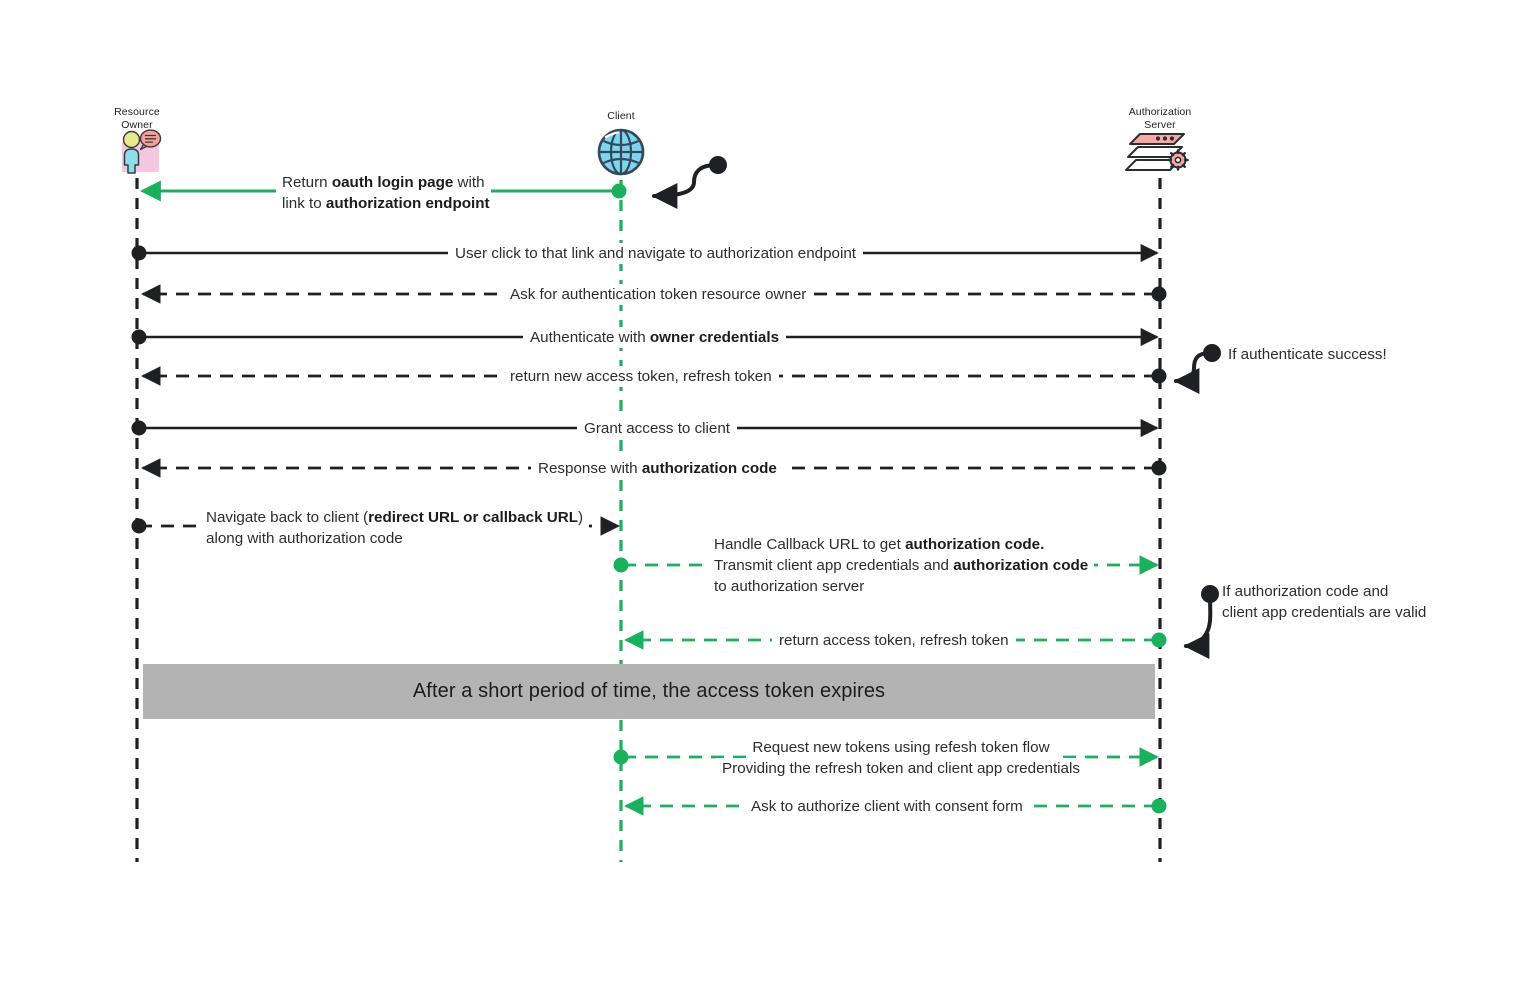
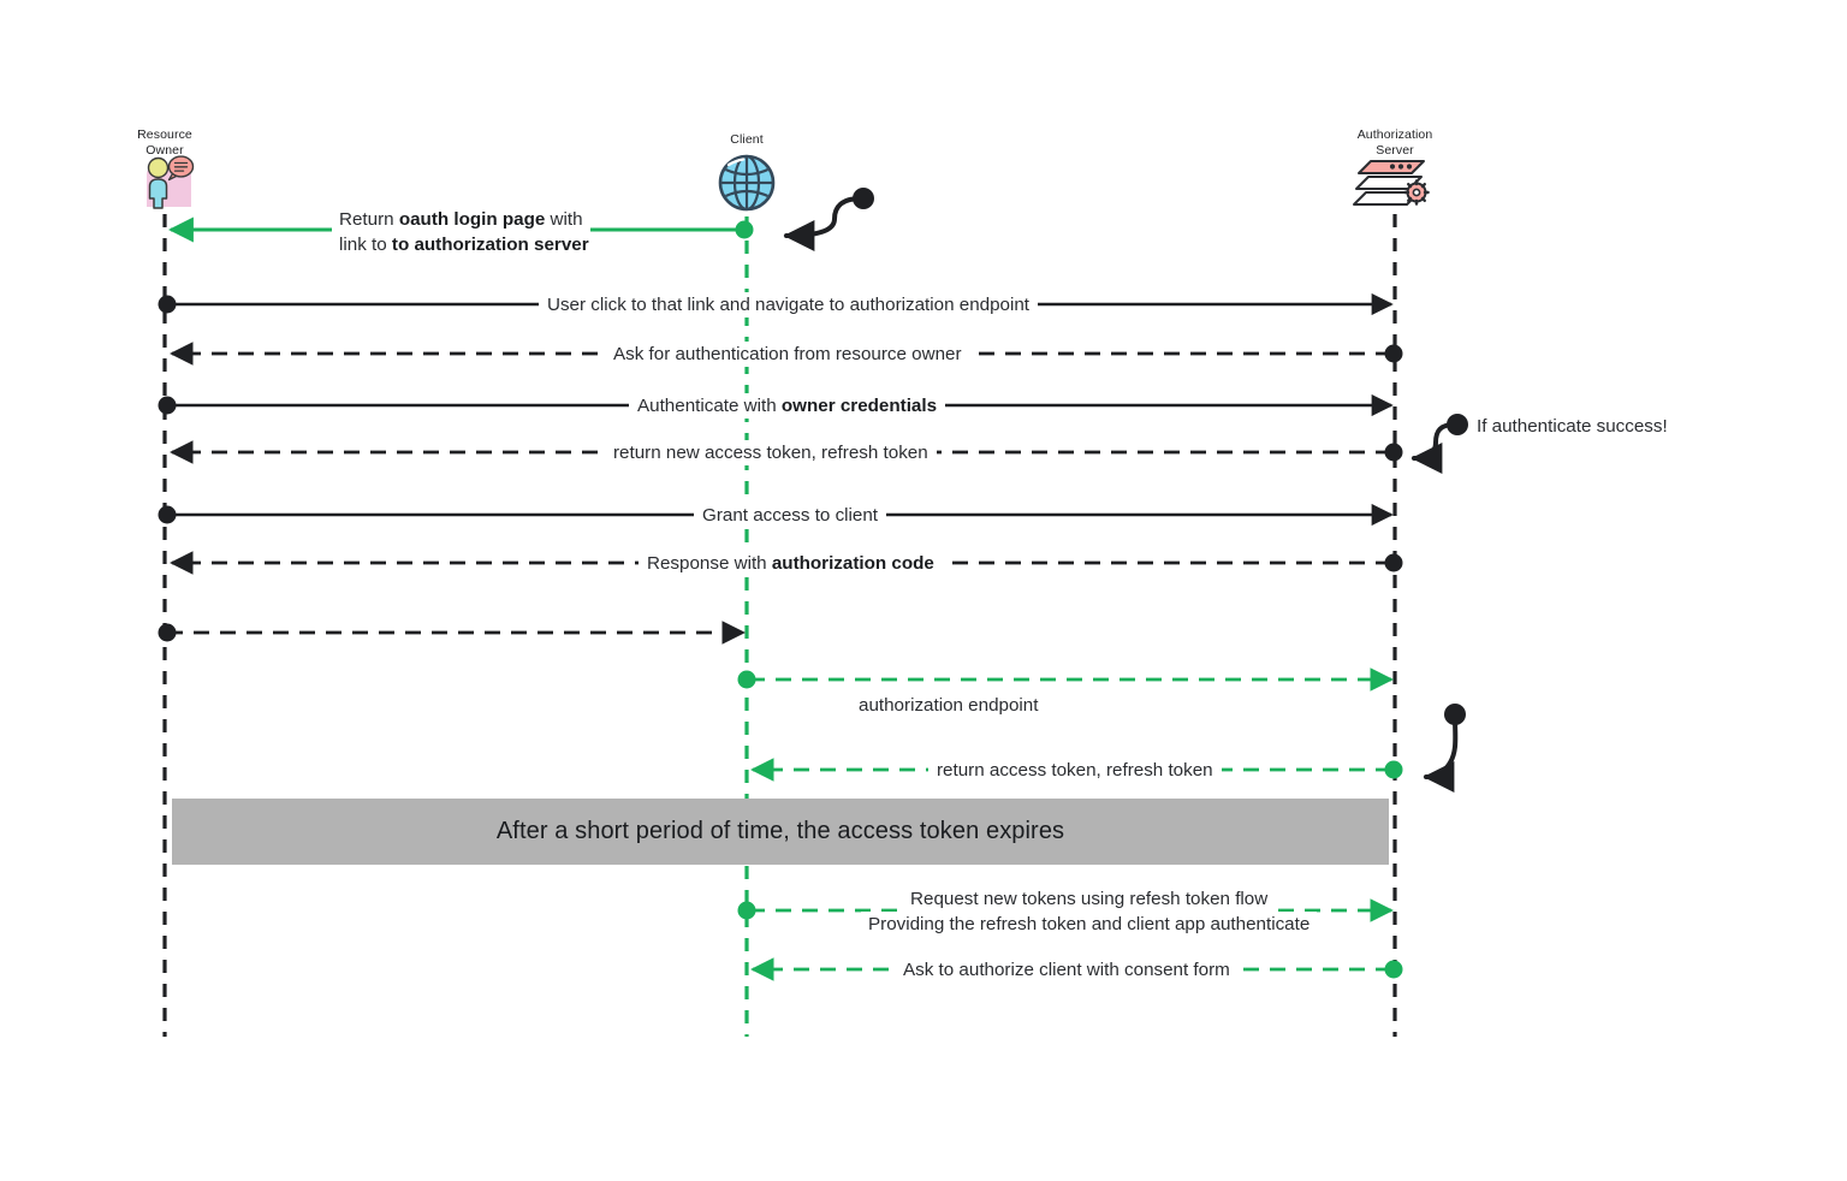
  Resource
  Owner
  Client
  Authorization
  Server
  After a short period of time, the access token expires
  Return oauth login page with
- link to authorization endpoint
+ link to to authorization server
  User click to that link and navigate to authorization endpoint
- Ask for authentication token resource owner
+ Ask for authentication from resource owner
  Authenticate with owner credentials
  return new access token, refresh token
  Grant access to client
  Response with authorization code
- Navigate back to client (redirect URL or callback URL)
- along with authorization code
- Handle Callback URL to get authorization code.
- Transmit client app credentials and authorization code
- to authorization server
+ authorization endpoint
  return access token, refresh token
  Request new tokens using refesh token flow
- Providing the refresh token and client app credentials
+ Providing the refresh token and client app authenticate
  Ask to authorize client with consent form
  If authenticate success!
- If authorization code and
- client app credentials are valid
